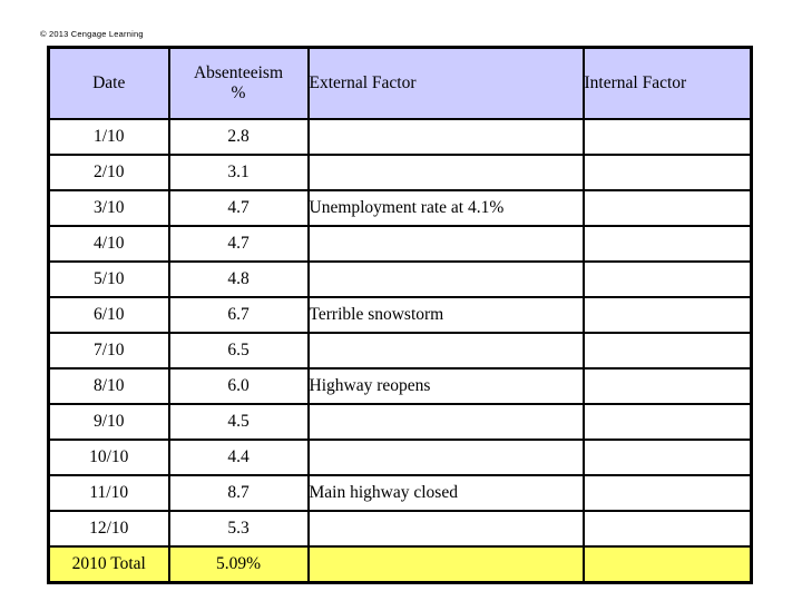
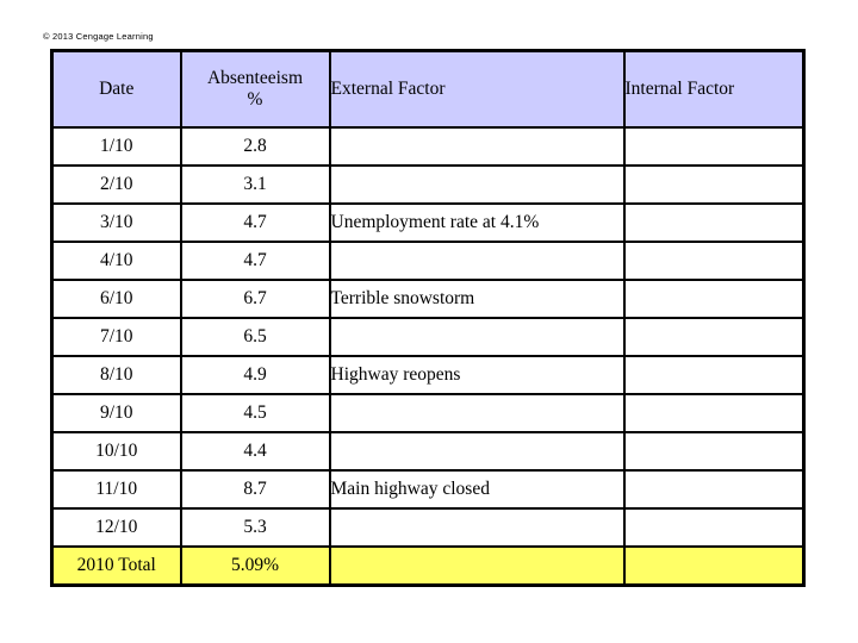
  © 2013 Cengage Learning
  Date	Absenteeism %	External Factor	Internal Factor
  1/10	2.8
  2/10	3.1
  3/10	4.7	Unemployment rate at 4.1%
  4/10	4.7
- 5/10	4.8
  6/10	6.7	Terrible snowstorm
  7/10	6.5
- 8/10	6.0	Highway reopens
+ 8/10	4.9	Highway reopens
  9/10	4.5
  10/10	4.4
  11/10	8.7	Main highway closed
  12/10	5.3
  2010 Total	5.09%
